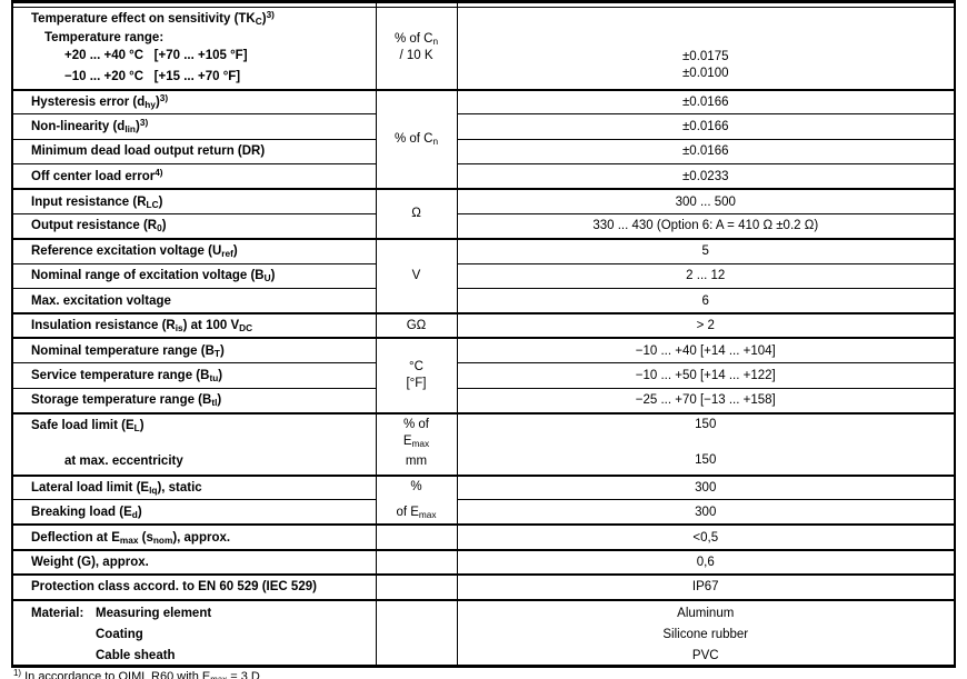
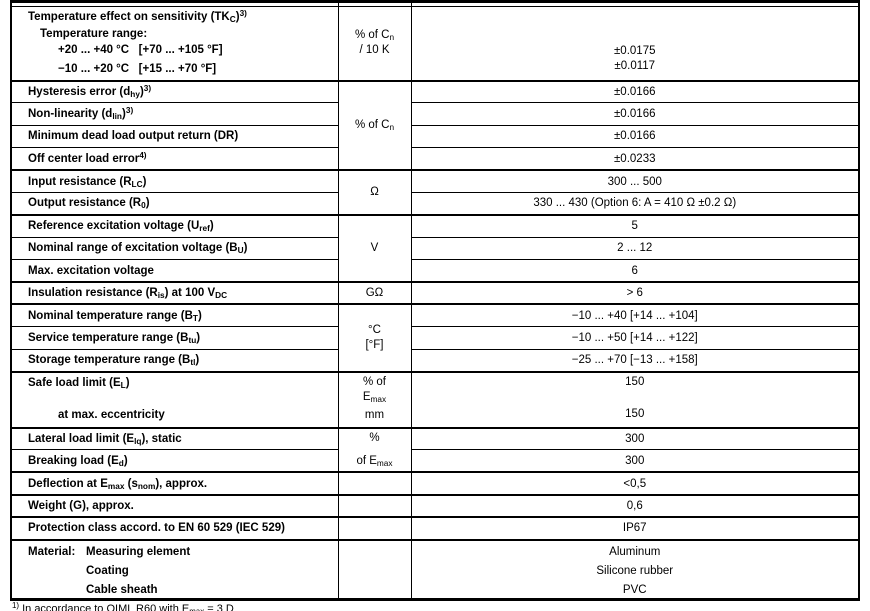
- Temperature effect on sensitivity (TKC)3) Temperature range: +20 ... +40 °C [+70 ... +105 °F] −10 ... +20 °C [+15 ... +70 °F]	% of Cn / 10 K	±0.0175 ±0.0100
+ Temperature effect on sensitivity (TKC)3) Temperature range: +20 ... +40 °C [+70 ... +105 °F] −10 ... +20 °C [+15 ... +70 °F]	% of Cn / 10 K	±0.0175 ±0.0117
  Hysteresis error (dhy)3)	% of Cn	±0.0166
  Non-linearity (dlin)3)	±0.0166
  Minimum dead load output return (DR)	±0.0166
  Off center load error4)	±0.0233
  Input resistance (RLC)	Ω	300 ... 500
  Output resistance (R0)	330 ... 430 (Option 6: A = 410 Ω ±0.2 Ω)
  Reference excitation voltage (Uref)	V	5
  Nominal range of excitation voltage (BU)	2 ... 12
  Max. excitation voltage	6
- Insulation resistance (Ris) at 100 VDC	GΩ	> 2
+ Insulation resistance (Ris) at 100 VDC	GΩ	> 6
  Nominal temperature range (BT)	°C [°F]	−10 ... +40 [+14 ... +104]
  Service temperature range (Btu)	−10 ... +50 [+14 ... +122]
  Storage temperature range (Btl)	−25 ... +70 [−13 ... +158]
  Safe load limit (EL) at max. eccentricity	% of Emax mm	150 150
  Lateral load limit (Elq), static	% of Emax	300
  Breaking load (Ed)	300
  Deflection at Emax (snom), approx.		<0,5
  Weight (G), approx.		0,6
  Protection class accord. to EN 60 529 (IEC 529)		IP67
  Material: Measuring element Coating Cable sheath		Aluminum Silicone rubber PVC
  1) In accordance to OIML R60 with E = 3 D
